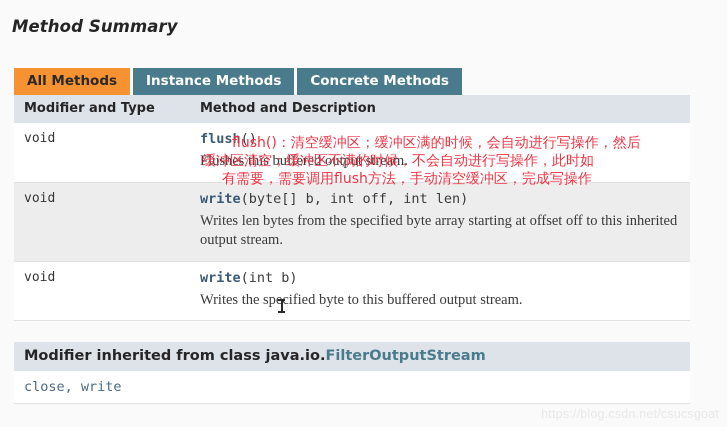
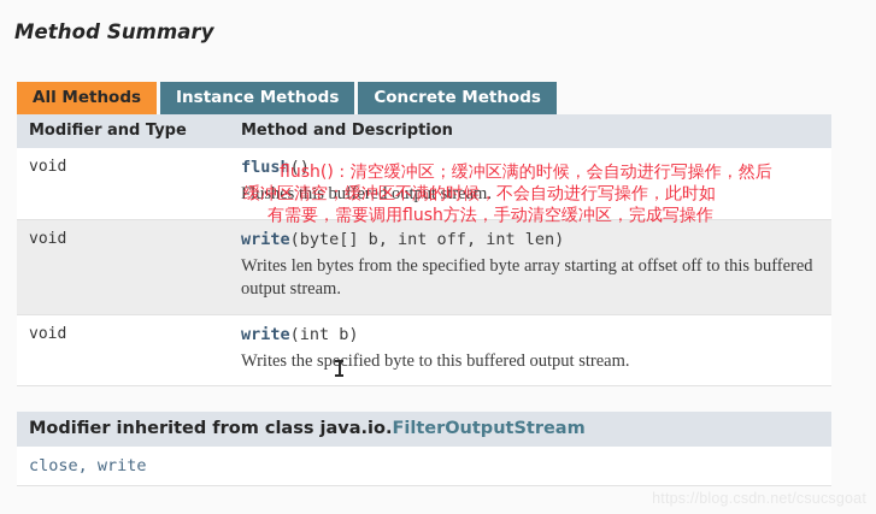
  Method Summary
  All Methods
  Instance Methods
  Concrete Methods
  Modifier and Type	Method and Description
  void	flush() Flushes this buffered output stream.
- void	write(byte[] b, int off, int len) Writes len bytes from the specified byte array starting at offset off to this inherited output stream.
+ void	write(byte[] b, int off, int len) Writes len bytes from the specified byte array starting at offset off to this buffered output stream.
  void	write(int b) Writes the spcified byte to this buffered output stream.
  flush()：清空缓冲区；缓冲区满的时候，会自动进行写操作，然后
  缓冲区清空；缓冲区不满的时候，不会自动进行写操作，此时如
  有需要，需要调用flush方法，手动清空缓冲区，完成写操作
  Modifier inherited from class java.io.FilterOutputStream
  close, write
